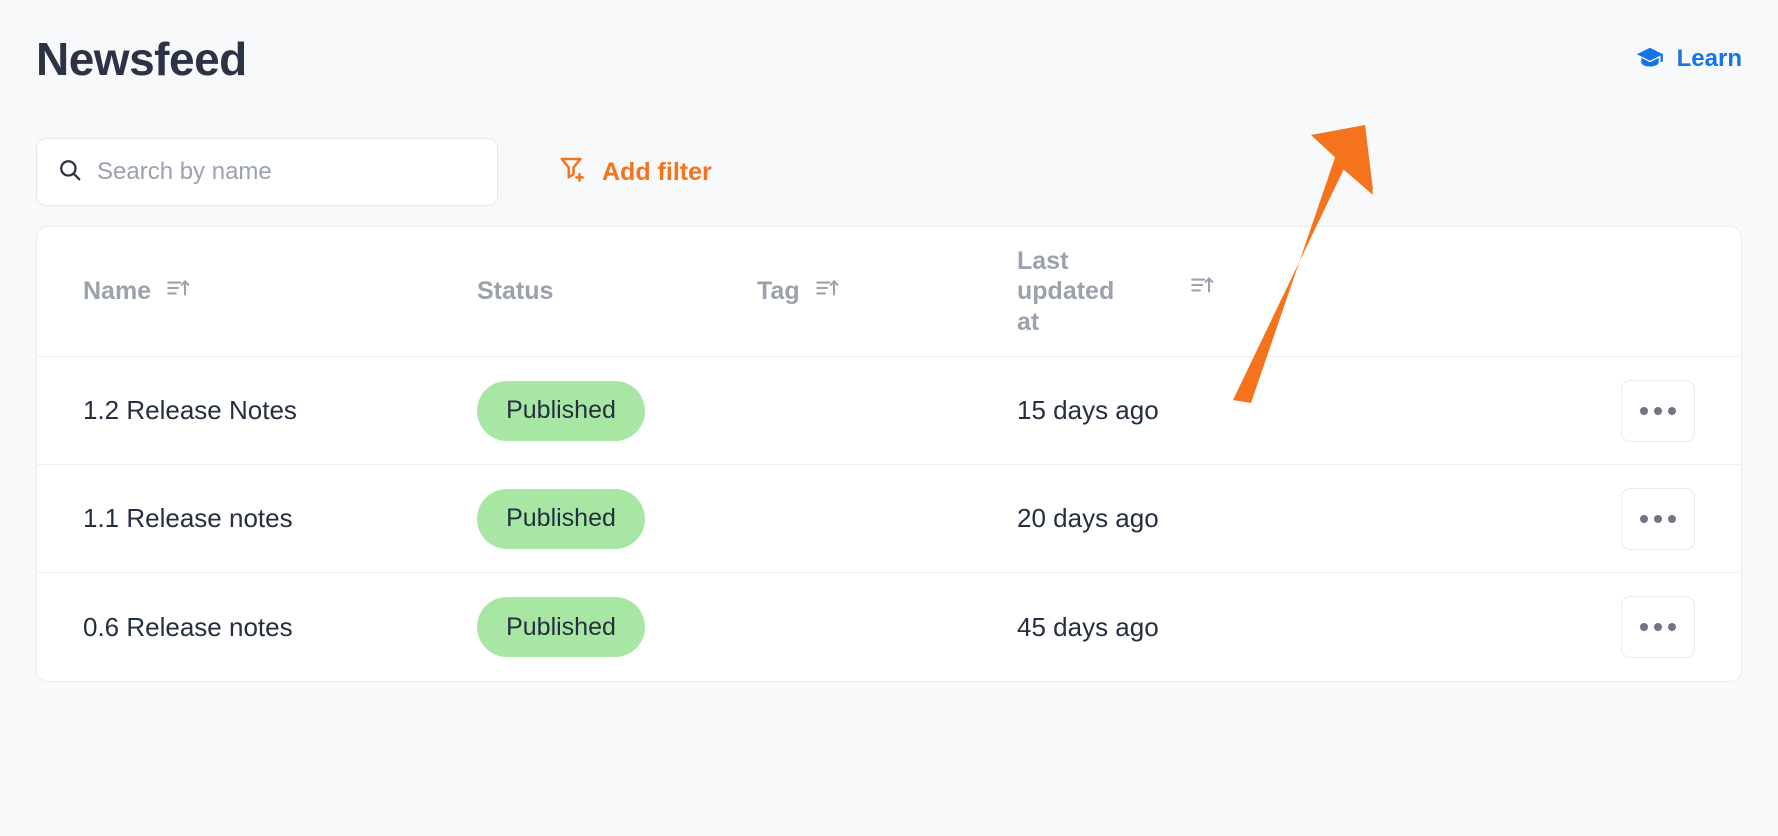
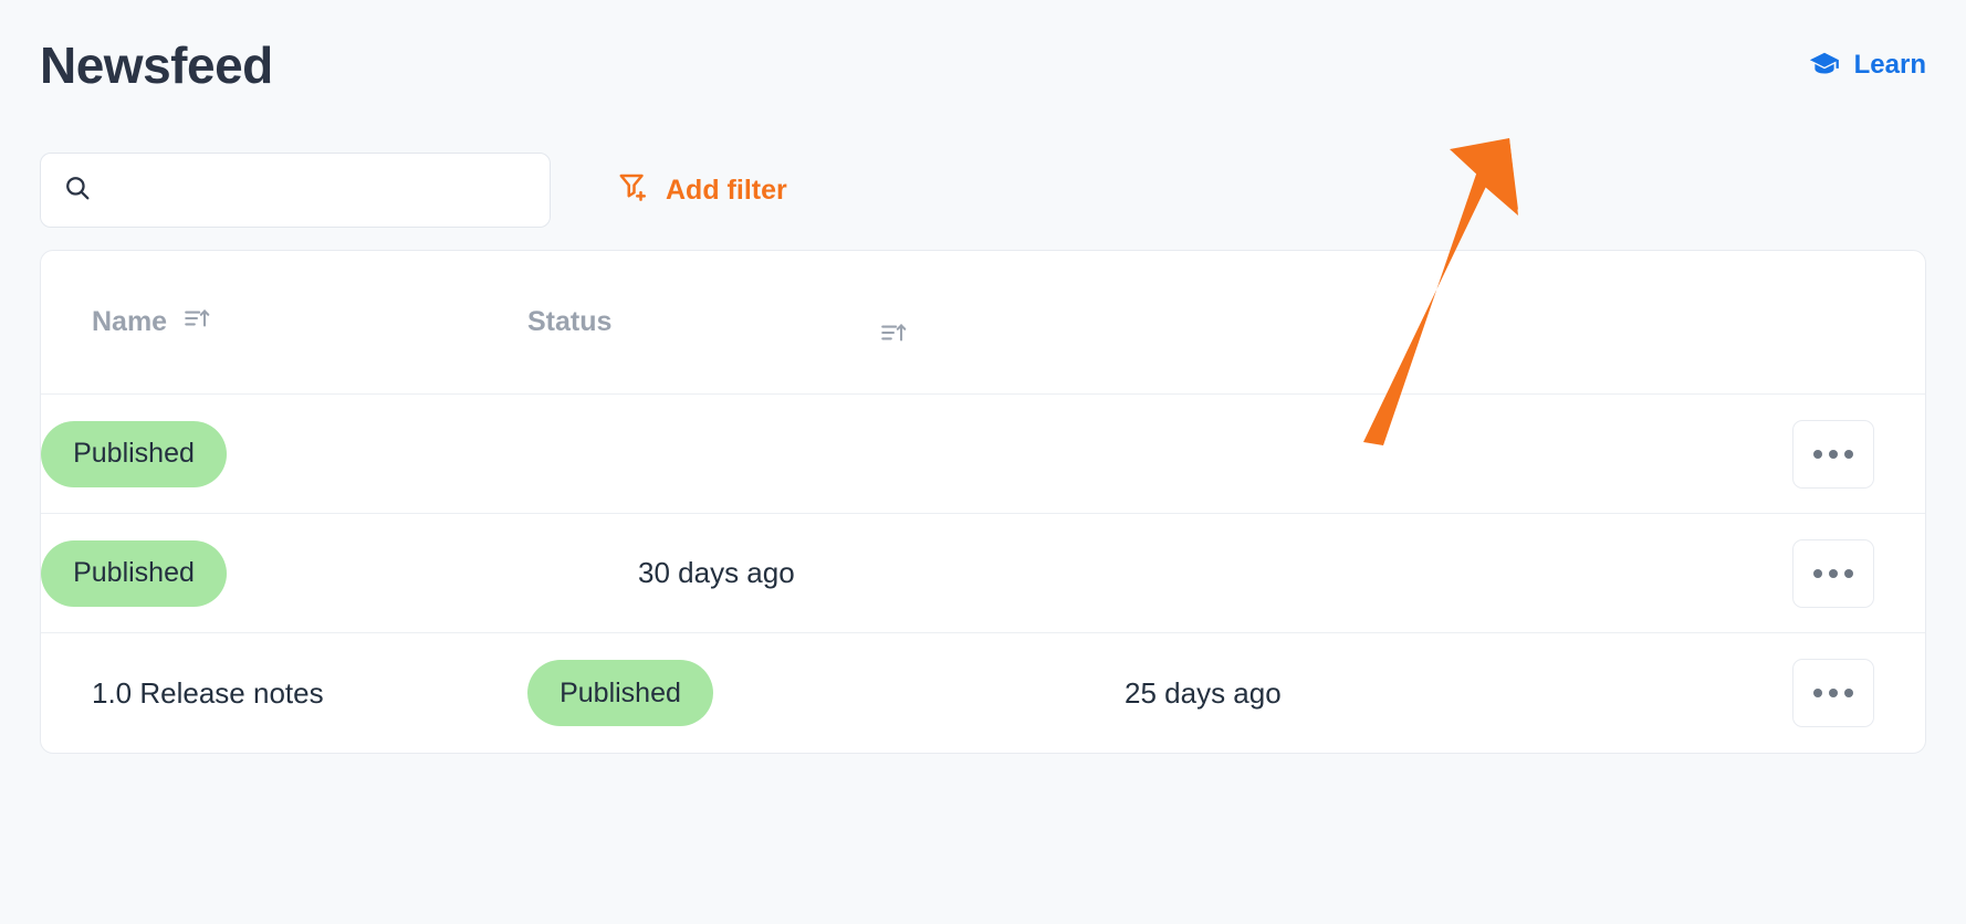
  Newsfeed
  Learn
- Search by name
  Add filter
  Name
  Status
- Tag
- Last updated at
- 1.2 Release Notes
  Published
- 15 days ago
- 1.1 Release notes
  Published
- 20 days ago
+ 30 days ago
- 0.6 Release notes
+ 1.0 Release notes
  Published
- 45 days ago
+ 25 days ago
